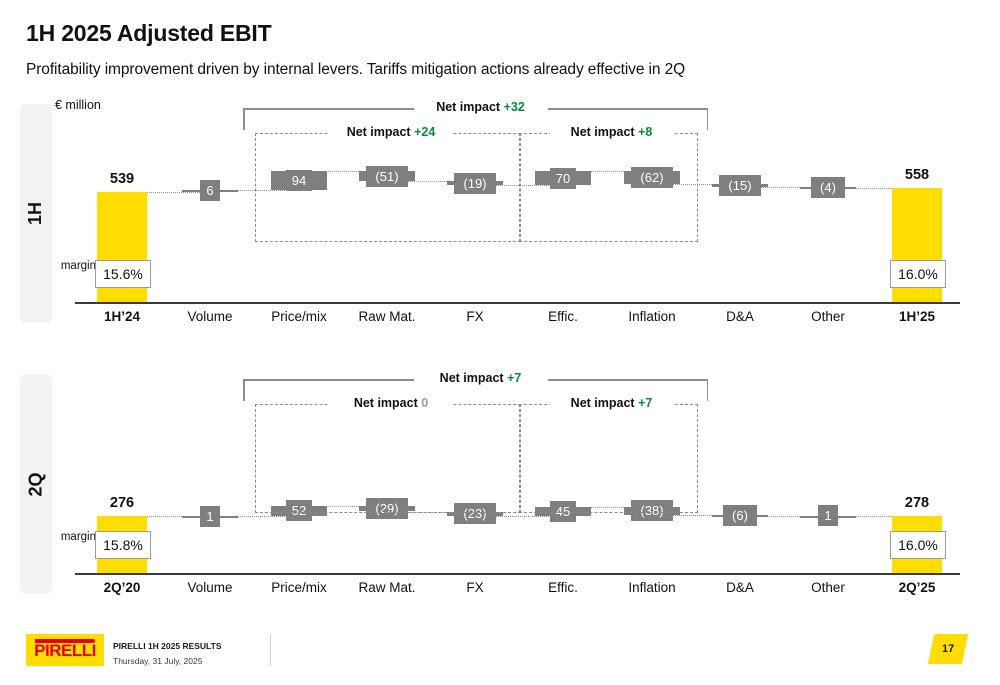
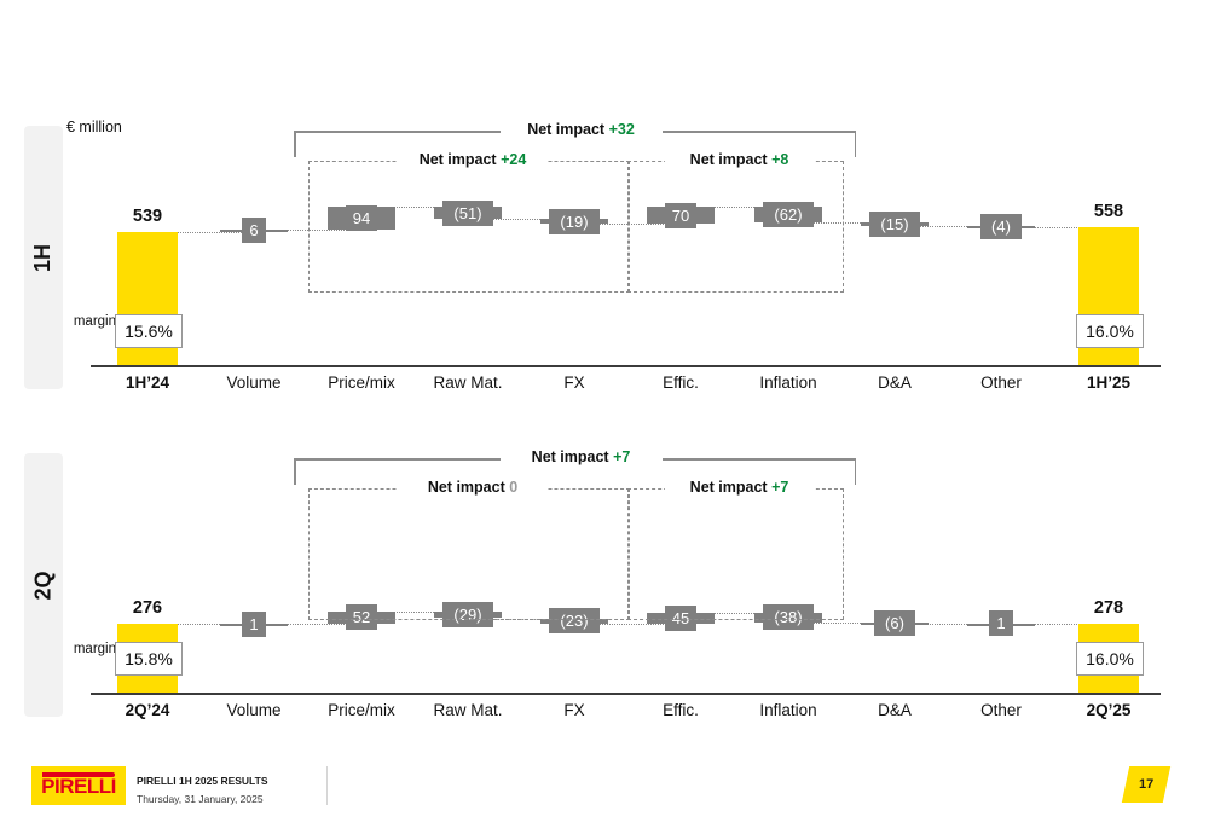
- 1H 2025 Adjusted EBIT
- Profitability improvement driven by internal levers. Tariffs mitigation actions already effective in 2Q
  € million
  margin
  539
  15.6%
  6
  94
  (51)
  (19)
  70
  (62)
  (15)
  (4)
  558
  16.0%
  1H’24
  Volume
  Price/mix
  Raw Mat.
  FX
  Effic.
  Inflation
  D&A
  Other
  1H’25
  Net impact +24
  Net impact +8
  Net impact +32
  margin
  276
  15.8%
  1
  52
  (29)
  (23)
  45
  (38)
  (6)
  1
  278
  16.0%
- 2Q’20
+ 2Q’24
  Volume
  Price/mix
  Raw Mat.
  FX
  Effic.
  Inflation
  D&A
  Other
  2Q’25
  Net impact 0
  Net impact +7
  Net impact +7
  PIRELLI
  PIRELLI 1H 2025 RESULTS
- Thursday, 31 July, 2025
+ Thursday, 31 January, 2025
